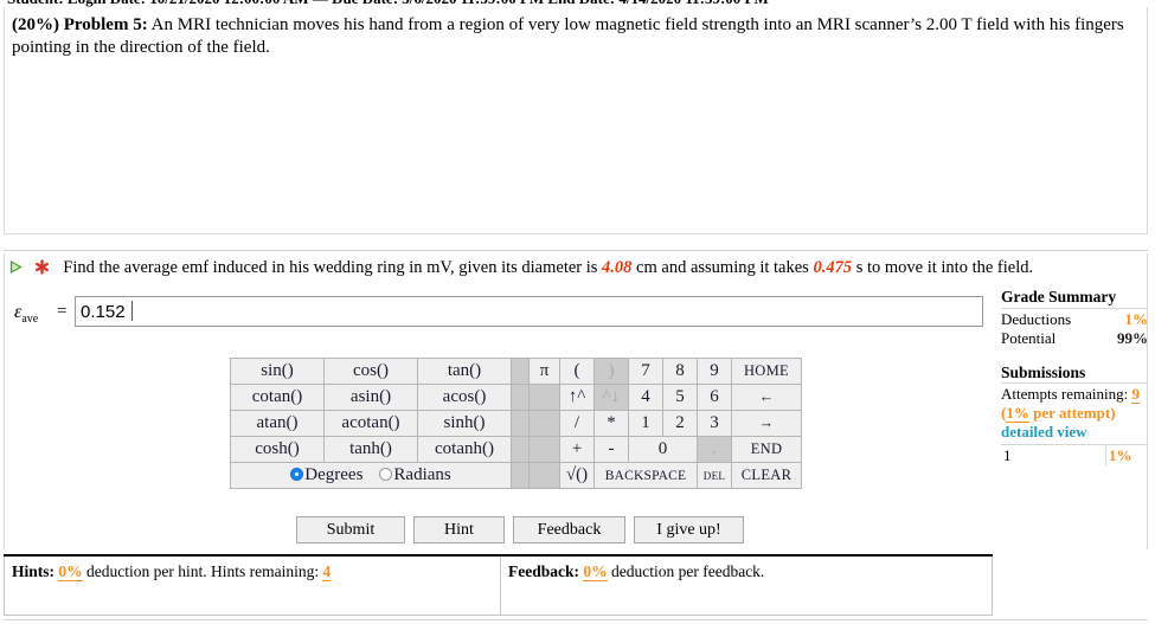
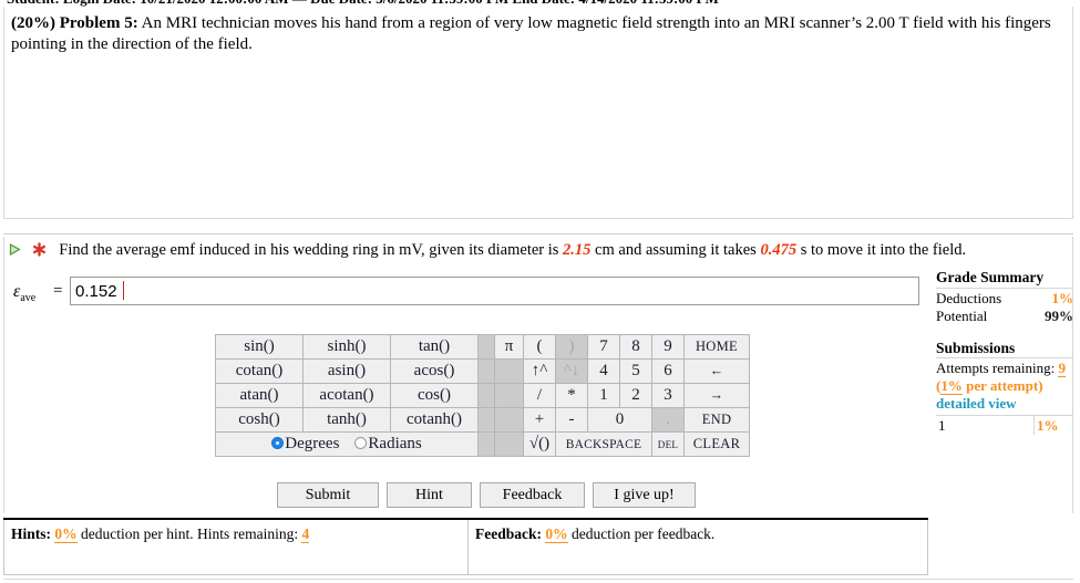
  (20%) Problem 5: An MRI technician moves his hand from a region of very low magnetic field strength into an MRI scanner’s 2.00 T field with his fingers pointing in the direction of the field.
- Find the average emf induced in his wedding ring in mV, given its diameter is 4.08 cm and assuming it takes 0.475 s to move it into the field.
+ Find the average emf induced in his wedding ring in mV, given its diameter is 2.15 cm and assuming it takes 0.475 s to move it into the field.
  εave
  =
  0.152
- sin()	cos()	tan()		π	(	)	7	8	9	HOME
+ sin()	sinh()	tan()		π	(	)	7	8	9	HOME
  cotan()	asin()	acos()			↑^	^↓	4	5	6	←
- atan()	acotan()	sinh()			/	*	1	2	3	→
+ atan()	acotan()	cos()			/	*	1	2	3	→
  cosh()	tanh()	cotanh()			+	-	0	.	END
  Degrees Radians			√()	BACKSPACE	DEL	CLEAR
  Submit
  Hint
  Feedback
  I give up!
  Grade Summary
  Deductions
  1%
  Potential
  99%
  Submissions
  Attempts remaining: 9
  (1% per attempt)
  detailed view
  1	1%
  Hints: 0% deduction per hint. Hints remaining: 4
  Feedback: 0% deduction per feedback.
